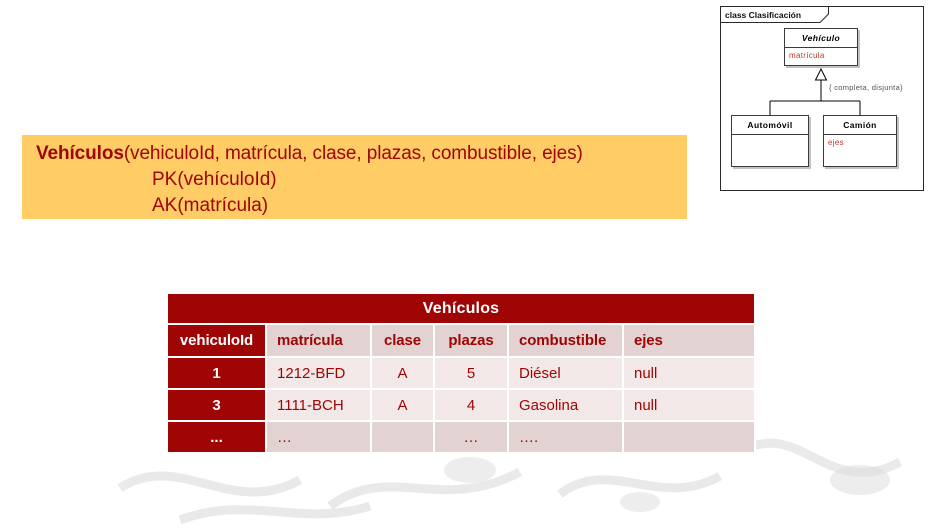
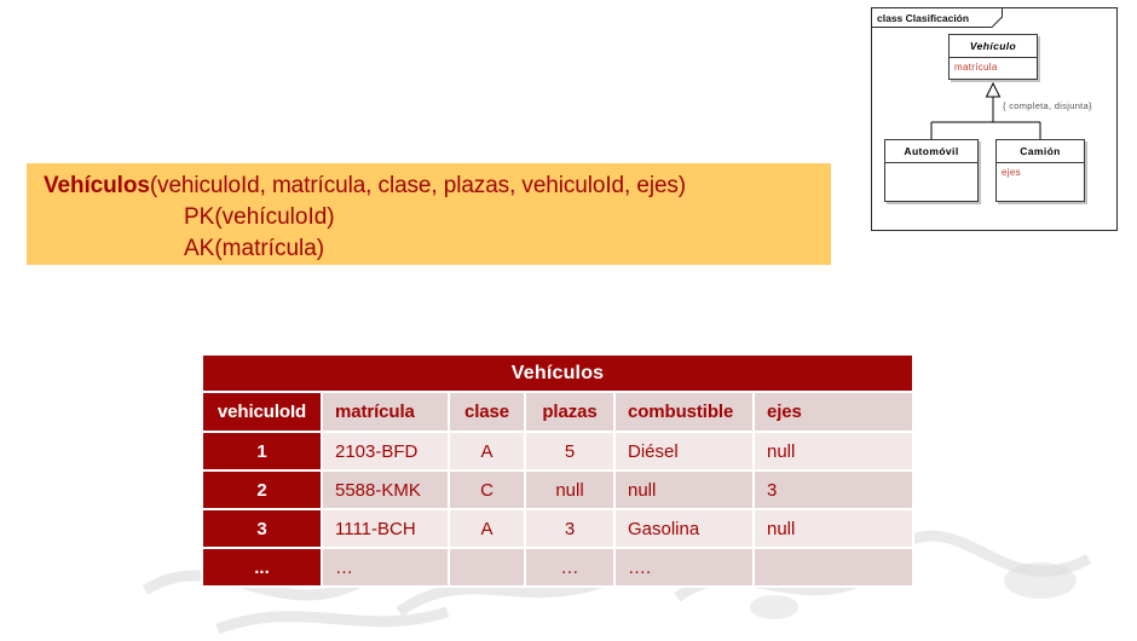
- Vehículos(vehiculoId, matrícula, clase, plazas, combustible, ejes)
+ Vehículos(vehiculoId, matrícula, clase, plazas, vehiculoId, ejes)
  PK(vehículoId)
  AK(matrícula)
  class Clasificación
  { completa, disjunta}
  Vehículo
  matrícula
  Automóvil
  Camión
  ejes
  Vehículos
  vehiculoId	matrícula	clase	plazas	combustible	ejes
- 1	1212-BFD	A	5	Diésel	null
+ 1	2103-BFD	A	5	Diésel	null
+ 2	5588-KMK	C	null	null	3
- 3	1111-BCH	A	4	Gasolina	null
+ 3	1111-BCH	A	3	Gasolina	null
  ...	…		…	….
